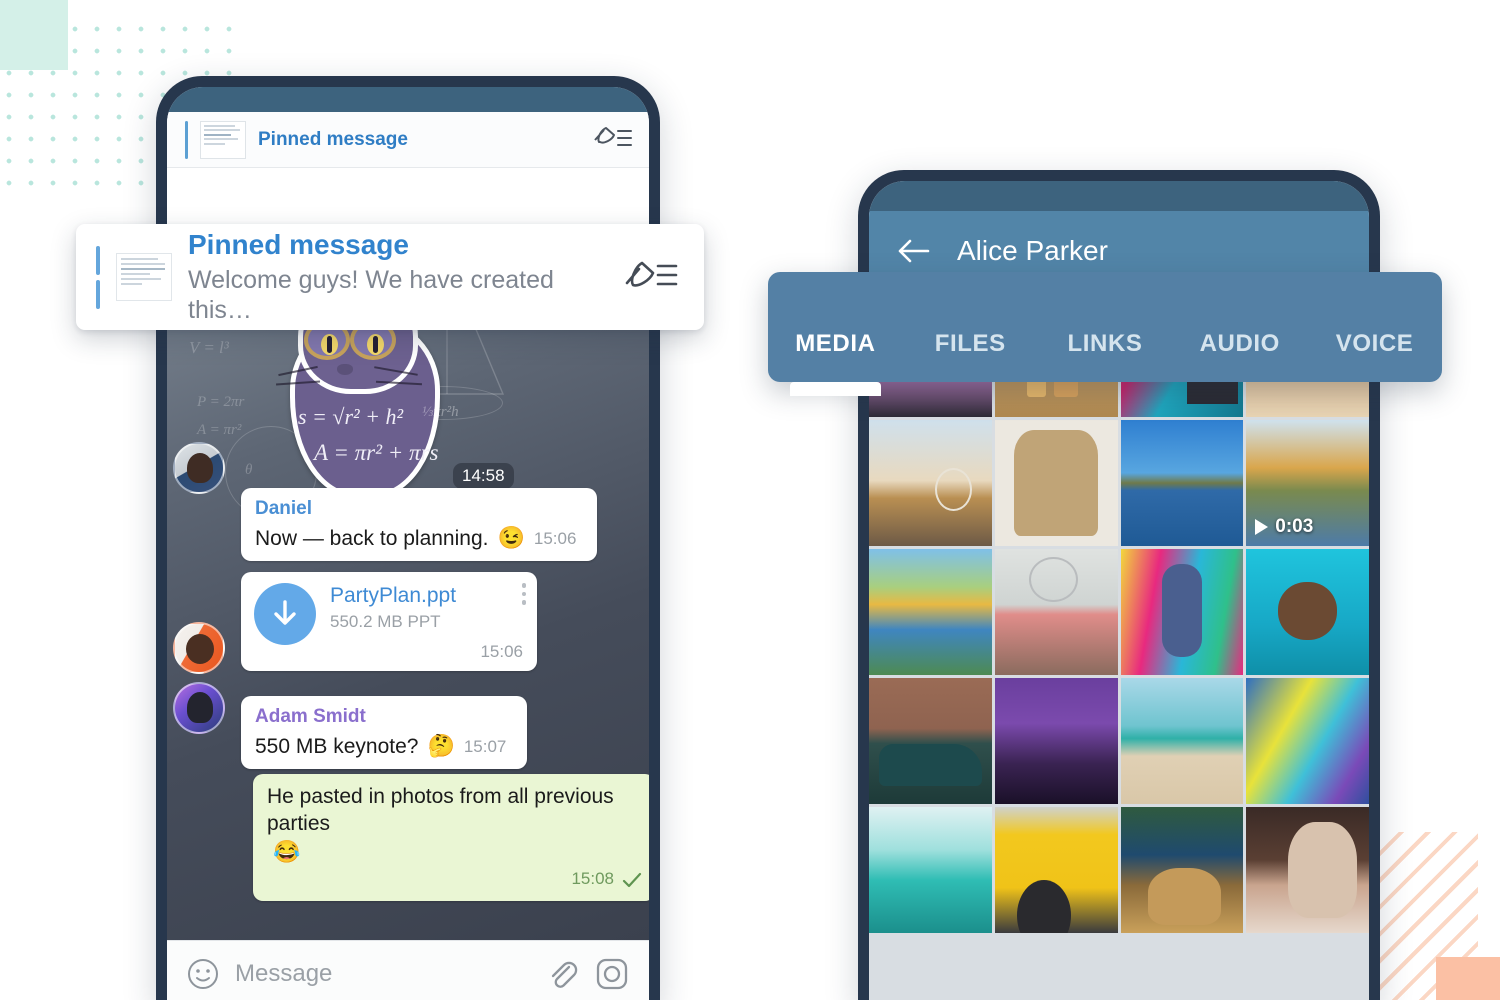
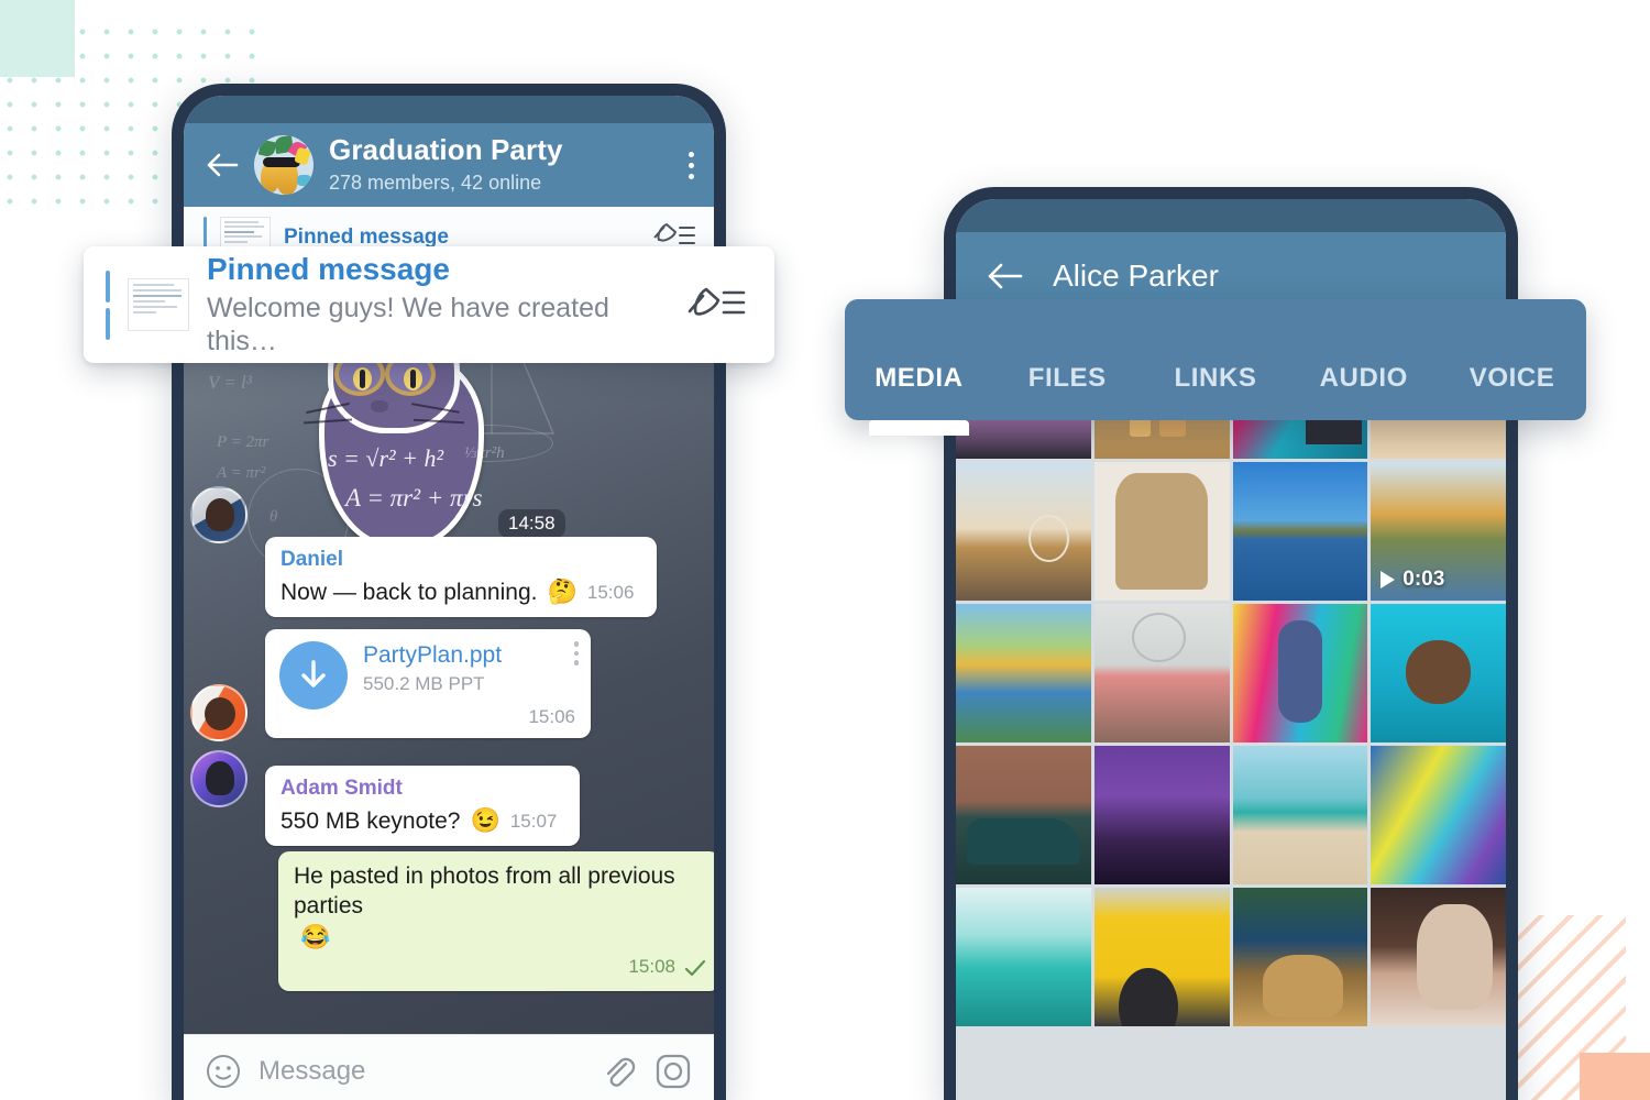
+ Graduation Party
+ 278 members, 42 online
  Pinned message
  V = l³
  P = 2πr
  A = πr²
  θ
  s = √r² + h²
  A = πr² + πrs
  ⅓πr²h
  14:58
  Daniel
  Now — back to planning.
- 😉
+ 🤔
  15:06
  PartyPlan.ppt
  550.2 MB PPT
  15:06
  Adam Smidt
  550 MB keynote?
- 🤔
+ 😉
  15:07
  He pasted in photos from all previous parties
  😂
  15:08
  Message
  Alice Parker
  0:03
  Pinned message
  Welcome guys! We have created this…
  MEDIA
  FILES
  LINKS
  AUDIO
  VOICE
